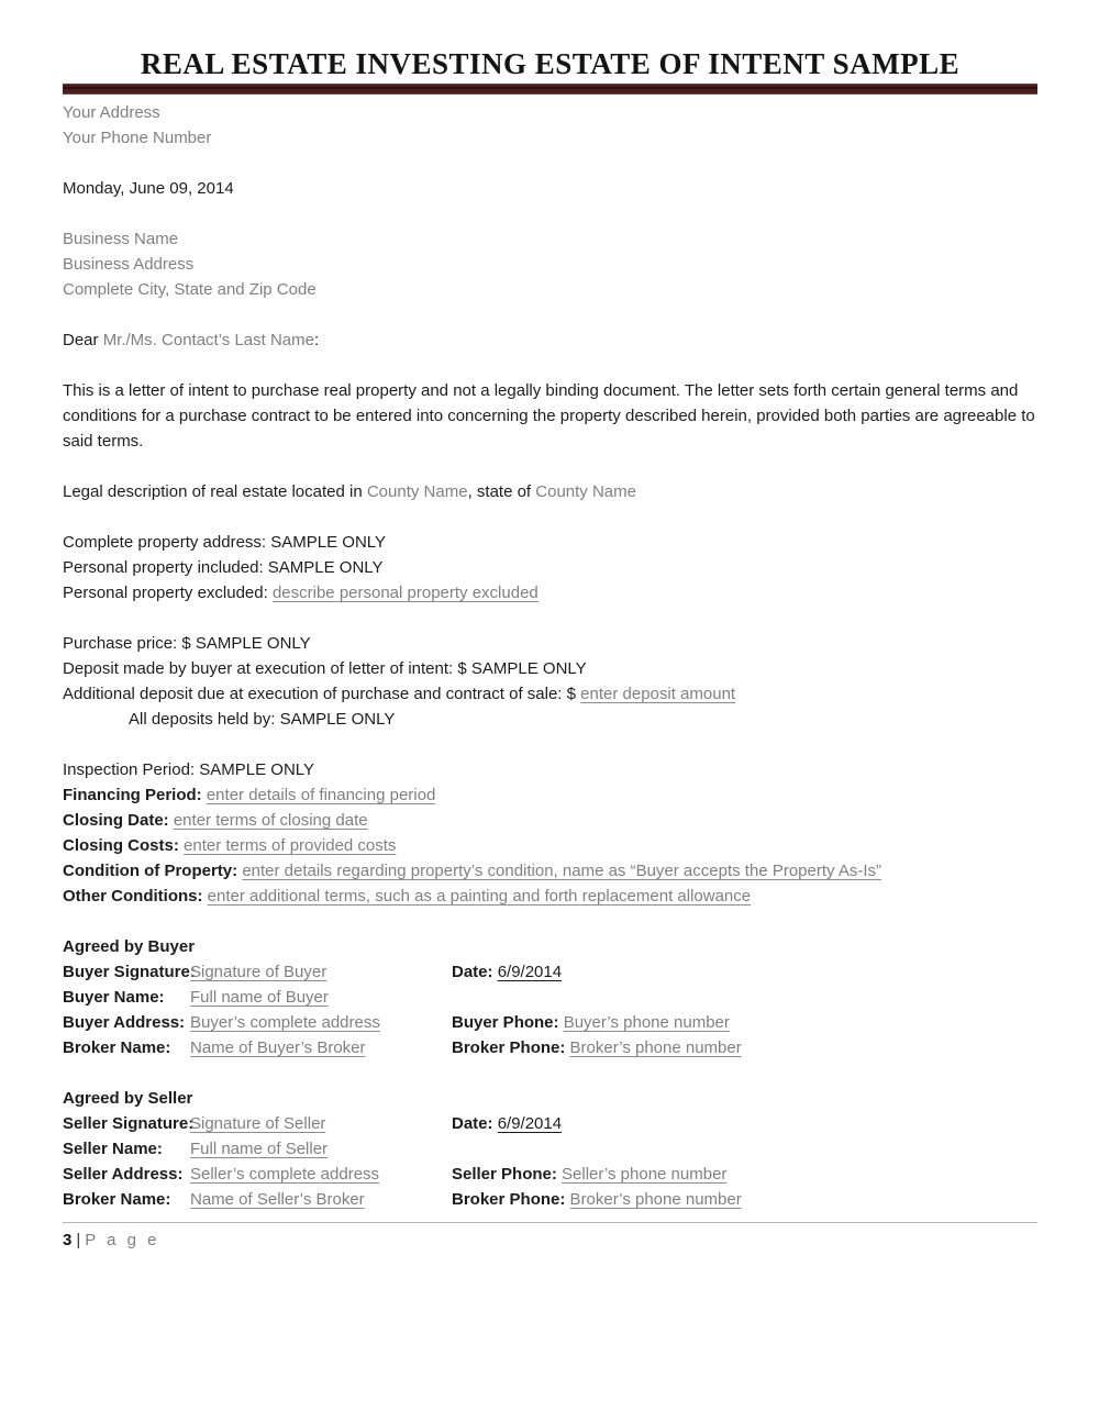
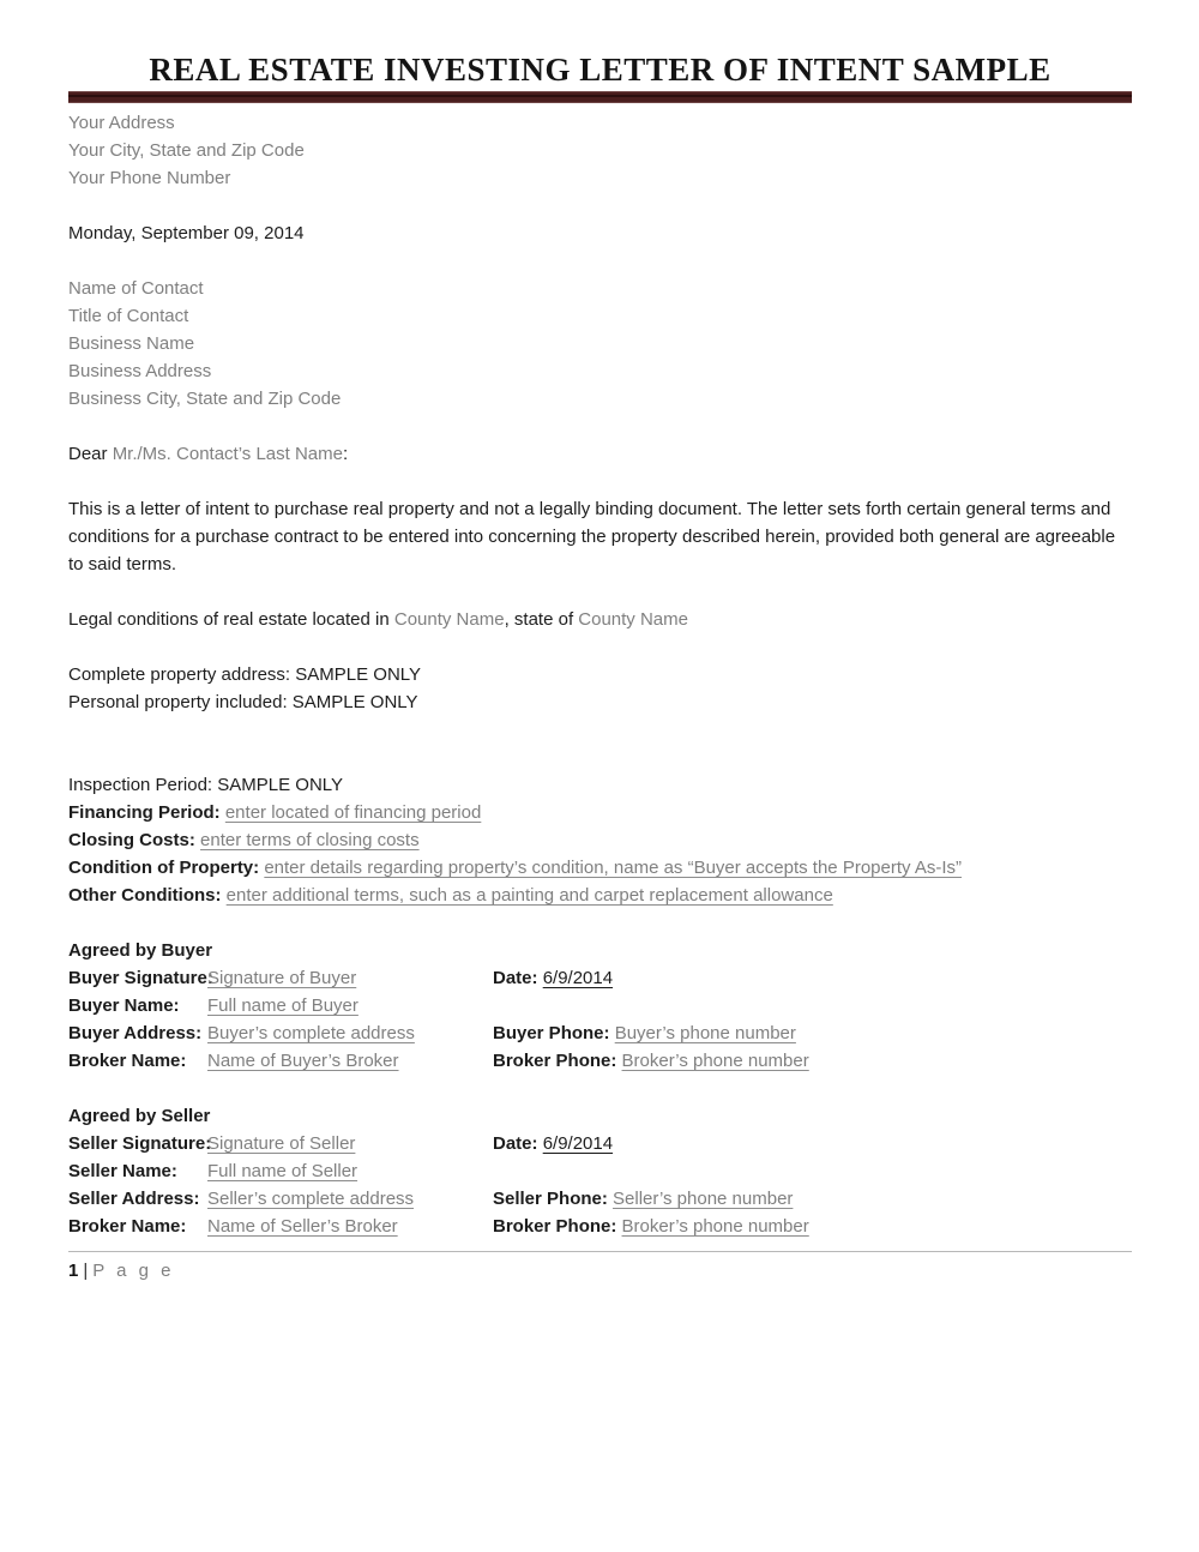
- REAL ESTATE INVESTING ESTATE OF INTENT SAMPLE
+ REAL ESTATE INVESTING LETTER OF INTENT SAMPLE
  Your Address
+ Your City, State and Zip Code
  Your Phone Number
- Monday, June 09, 2014
+ Monday, September 09, 2014
+ Name of Contact
+ Title of Contact
  Business Name
  Business Address
- Complete City, State and Zip Code
+ Business City, State and Zip Code
  Dear Mr./Ms. Contact’s Last Name:
- This is a letter of intent to purchase real property and not a legally binding document. The letter sets forth certain general terms and conditions for a purchase contract to be entered into concerning the property described herein, provided both parties are agreeable to said terms.
+ This is a letter of intent to purchase real property and not a legally binding document. The letter sets forth certain general terms and conditions for a purchase contract to be entered into concerning the property described herein, provided both general are agreeable to said terms.
- Legal description of real estate located in County Name, state of County Name
+ Legal conditions of real estate located in County Name, state of County Name
  Complete property address: SAMPLE ONLY
  Personal property included: SAMPLE ONLY
- Personal property excluded: describe personal property excluded
- Purchase price: $ SAMPLE ONLY
- Deposit made by buyer at execution of letter of intent: $ SAMPLE ONLY
- Additional deposit due at execution of purchase and contract of sale: $ enter deposit amount
- All deposits held by: SAMPLE ONLY
  Inspection Period: SAMPLE ONLY
- Financing Period: enter details of financing period
+ Financing Period: enter located of financing period
- Closing Date: enter terms of closing date
- Closing Costs: enter terms of provided costs
+ Closing Costs: enter terms of closing costs
  Condition of Property: enter details regarding property’s condition, name as “Buyer accepts the Property As-Is”
- Other Conditions: enter additional terms, such as a painting and forth replacement allowance
+ Other Conditions: enter additional terms, such as a painting and carpet replacement allowance
  Agreed by Buyer
  Buyer SignatureSignature of Buyer
  Date: 6/9/2014
  Buyer Name: Full name of Buyer
  Buyer Address: Buyer’s complete address
  Buyer Phone: Buyer’s phone number
  Broker Name: Name of Buyer’s Broker
  Broker Phone: Broker’s phone number
  Agreed by Seller
  Seller SignatureSignature of Seller
  Date: 6/9/2014
  Seller Name: Full name of Seller
  Seller Address: Seller’s complete address
  Seller Phone: Seller’s phone number
  Broker Name: Name of Seller’s Broker
  Broker Phone: Broker’s phone number
- 3 | P a g e
+ 1 | P a g e
